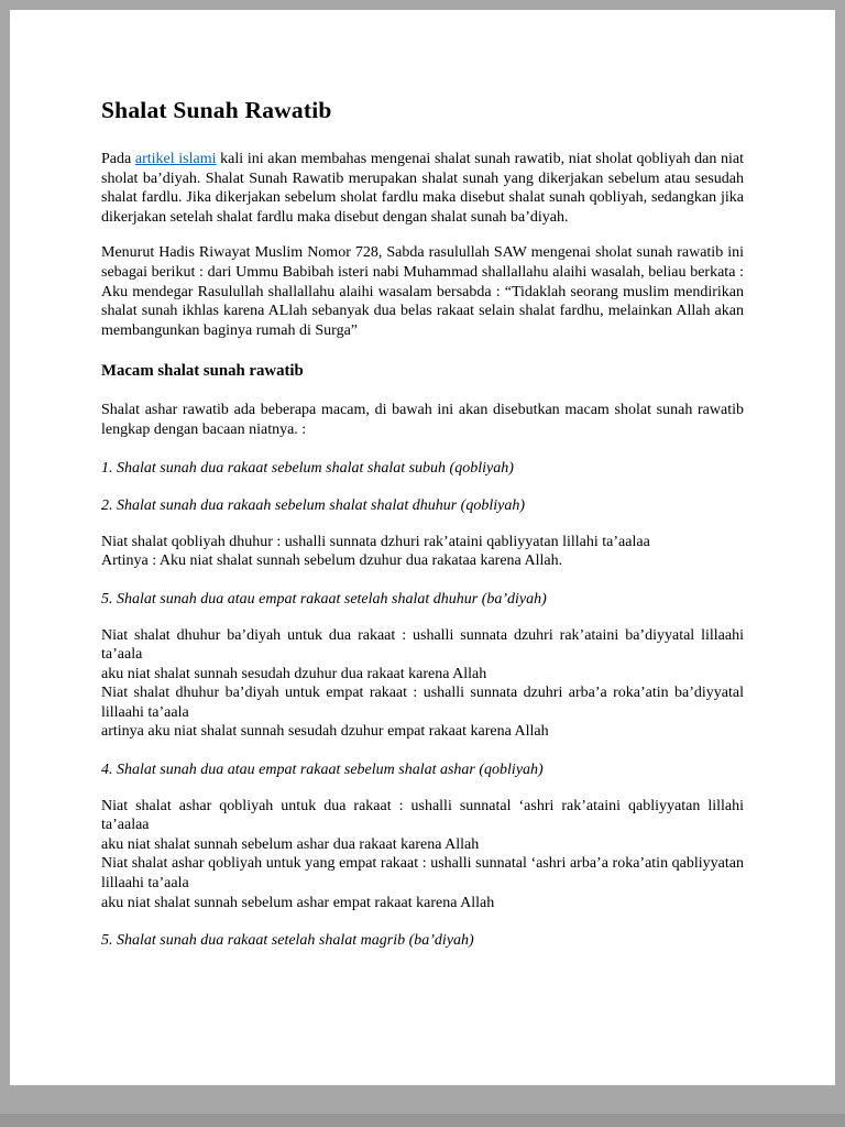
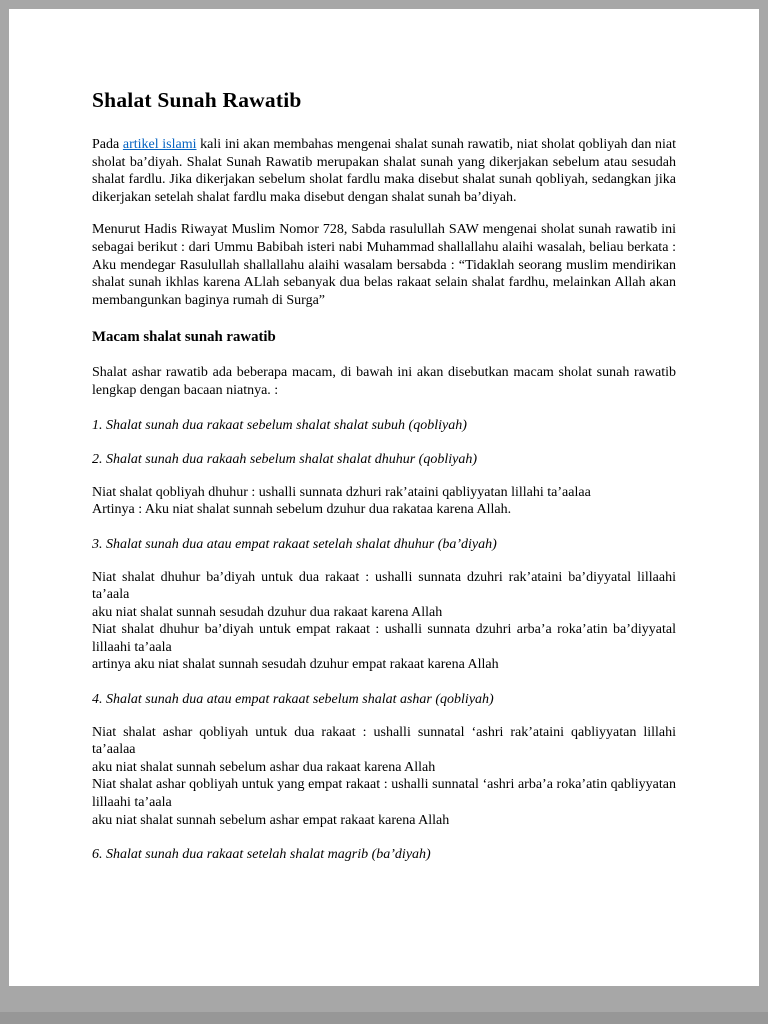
  Shalat Sunah Rawatib
  Pada artikel islami kali ini akan membahas mengenai shalat sunah rawatib, niat sholat qobliyah dan niat sholat ba’diyah. Shalat Sunah Rawatib merupakan shalat sunah yang dikerjakan sebelum atau sesudah shalat fardlu. Jika dikerjakan sebelum sholat fardlu maka disebut shalat sunah qobliyah, sedangkan jika dikerjakan setelah shalat fardlu maka disebut dengan shalat sunah ba’diyah.
  Menurut Hadis Riwayat Muslim Nomor 728, Sabda rasulullah SAW mengenai sholat sunah rawatib ini sebagai berikut : dari Ummu Babibah isteri nabi Muhammad shallallahu alaihi wasalah, beliau berkata : Aku mendegar Rasulullah shallallahu alaihi wasalam bersabda : “Tidaklah seorang muslim mendirikan shalat sunah ikhlas karena ALlah sebanyak dua belas rakaat selain shalat fardhu, melainkan Allah akan membangunkan baginya rumah di Surga”
  Macam shalat sunah rawatib
  Shalat ashar rawatib ada beberapa macam, di bawah ini akan disebutkan macam sholat sunah rawatib lengkap dengan bacaan niatnya. :
  1. Shalat sunah dua rakaat sebelum shalat shalat subuh (qobliyah)
  2. Shalat sunah dua rakaah sebelum shalat shalat dhuhur (qobliyah)
  Niat shalat qobliyah dhuhur : ushalli sunnata dzhuri rak’ataini qabliyyatan lillahi ta’aalaa
  Artinya : Aku niat shalat sunnah sebelum dzuhur dua rakataa karena Allah.
- 5. Shalat sunah dua atau empat rakaat setelah shalat dhuhur (ba’diyah)
+ 3. Shalat sunah dua atau empat rakaat setelah shalat dhuhur (ba’diyah)
  Niat shalat dhuhur ba’diyah untuk dua rakaat : ushalli sunnata dzuhri rak’ataini ba’diyyatal lillaahi ta’aala
  aku niat shalat sunnah sesudah dzuhur dua rakaat karena Allah
  Niat shalat dhuhur ba’diyah untuk empat rakaat : ushalli sunnata dzuhri arba’a roka’atin ba’diyyatal lillaahi ta’aala
  artinya aku niat shalat sunnah sesudah dzuhur empat rakaat karena Allah
  4. Shalat sunah dua atau empat rakaat sebelum shalat ashar (qobliyah)
  Niat shalat ashar qobliyah untuk dua rakaat : ushalli sunnatal ‘ashri rak’ataini qabliyyatan lillahi ta’aalaa
  aku niat shalat sunnah sebelum ashar dua rakaat karena Allah
  Niat shalat ashar qobliyah untuk yang empat rakaat : ushalli sunnatal ‘ashri arba’a roka’atin qabliyyatan lillaahi ta’aala
  aku niat shalat sunnah sebelum ashar empat rakaat karena Allah
- 5. Shalat sunah dua rakaat setelah shalat magrib (ba’diyah)
+ 6. Shalat sunah dua rakaat setelah shalat magrib (ba’diyah)
